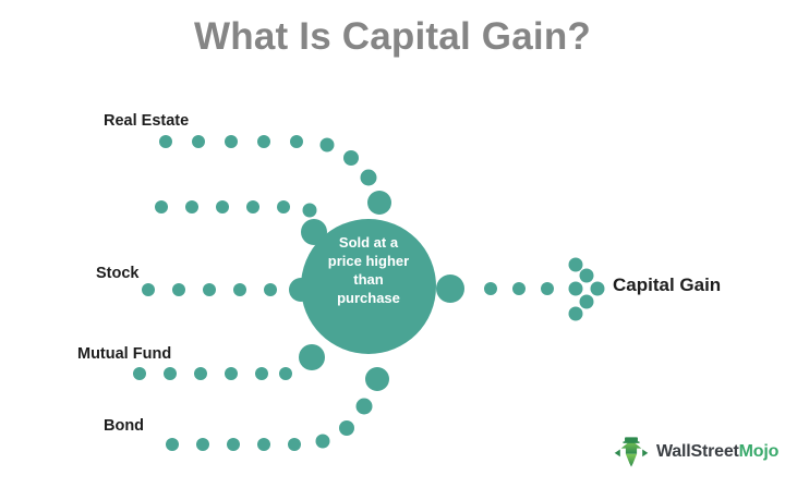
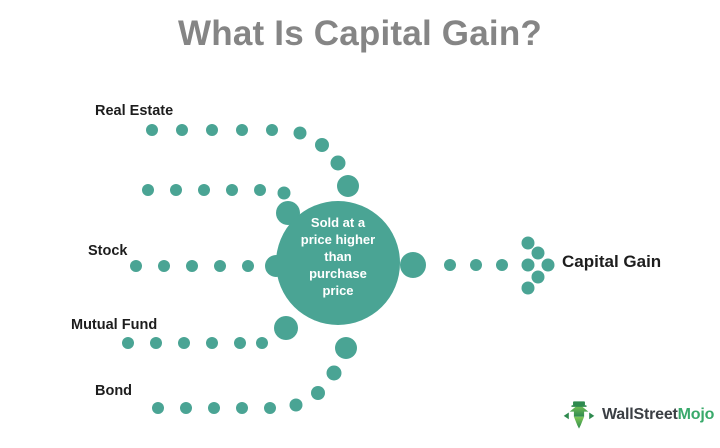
  What Is Capital Gain?
  Sold at a
  price higher
  than
  purchase
+ price
  Real Estate
  Stock
  Mutual Fund
  Bond
  Capital Gain
  WallStreetMojo
